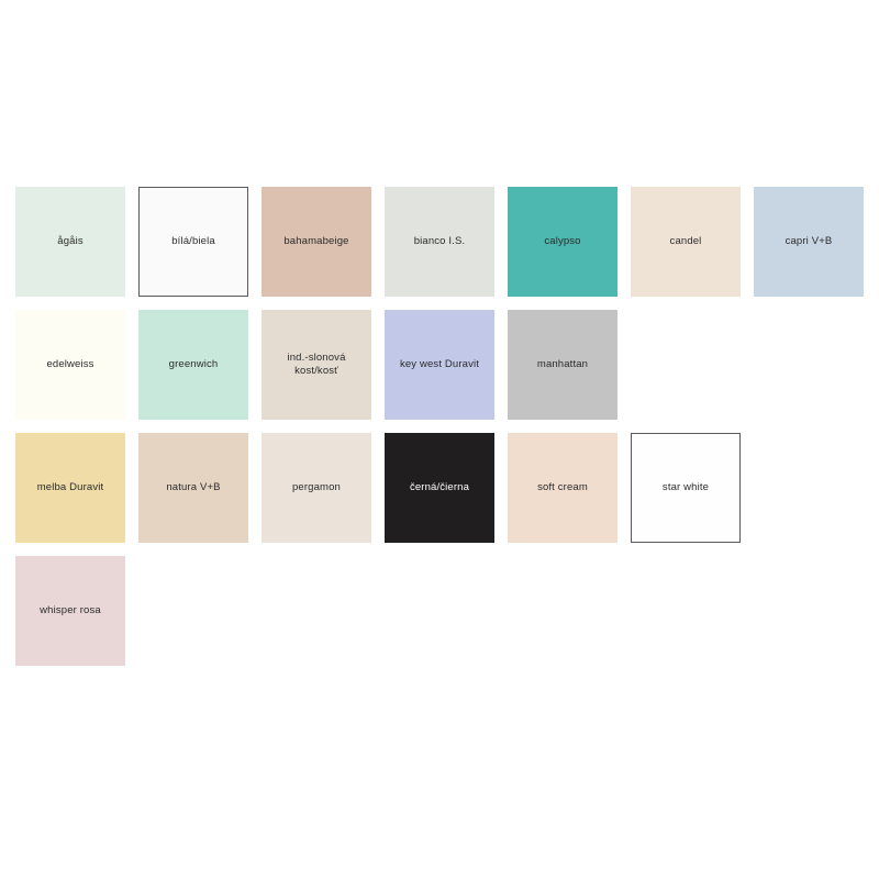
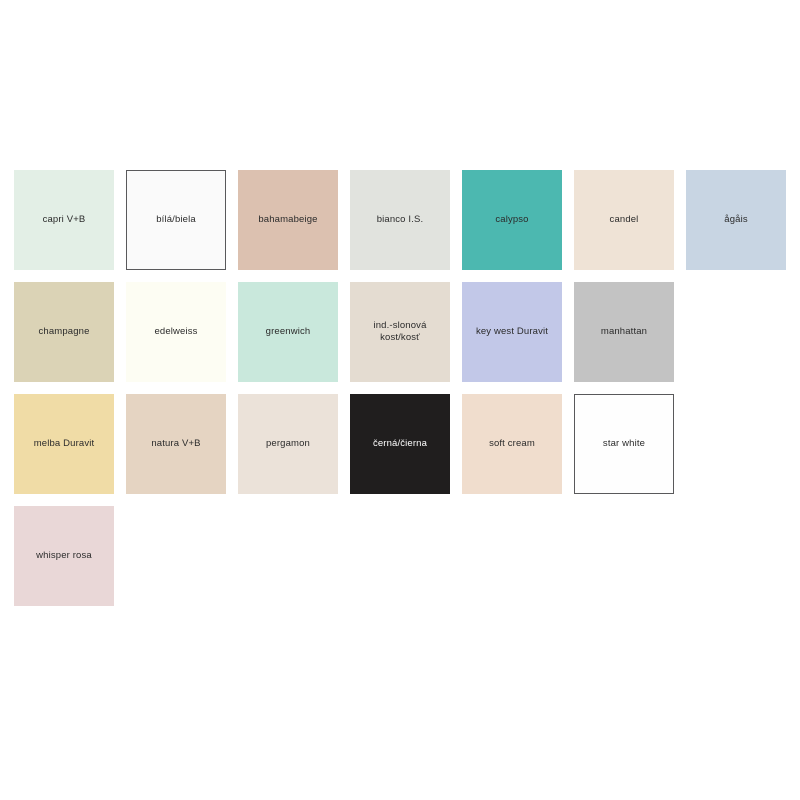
- ågåis
+ capri V+B
  bílá/biela
  bahamabeige
  bianco I.S.
  calypso
  candel
- capri V+B
+ ågåis
+ champagne
  edelweiss
  greenwich
  ind.-slonová
  kost/kosť
  key west Duravit
  manhattan
  melba Duravit
  natura V+B
  pergamon
  černá/čierna
  soft cream
  star white
  whisper rosa
